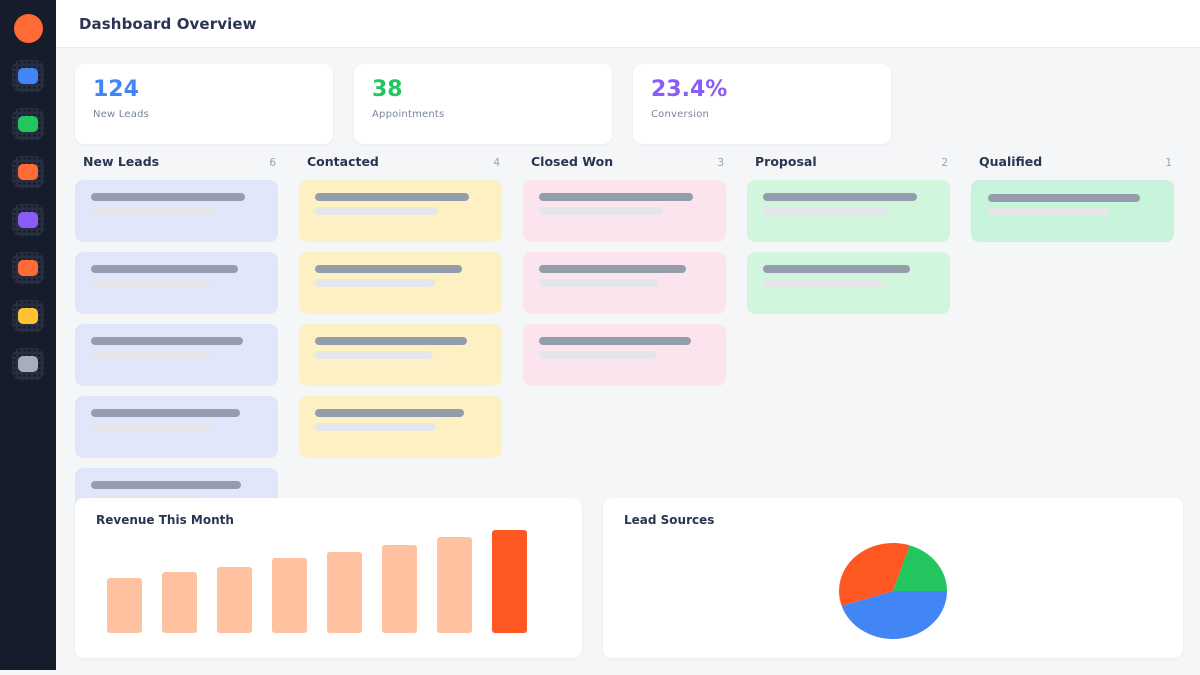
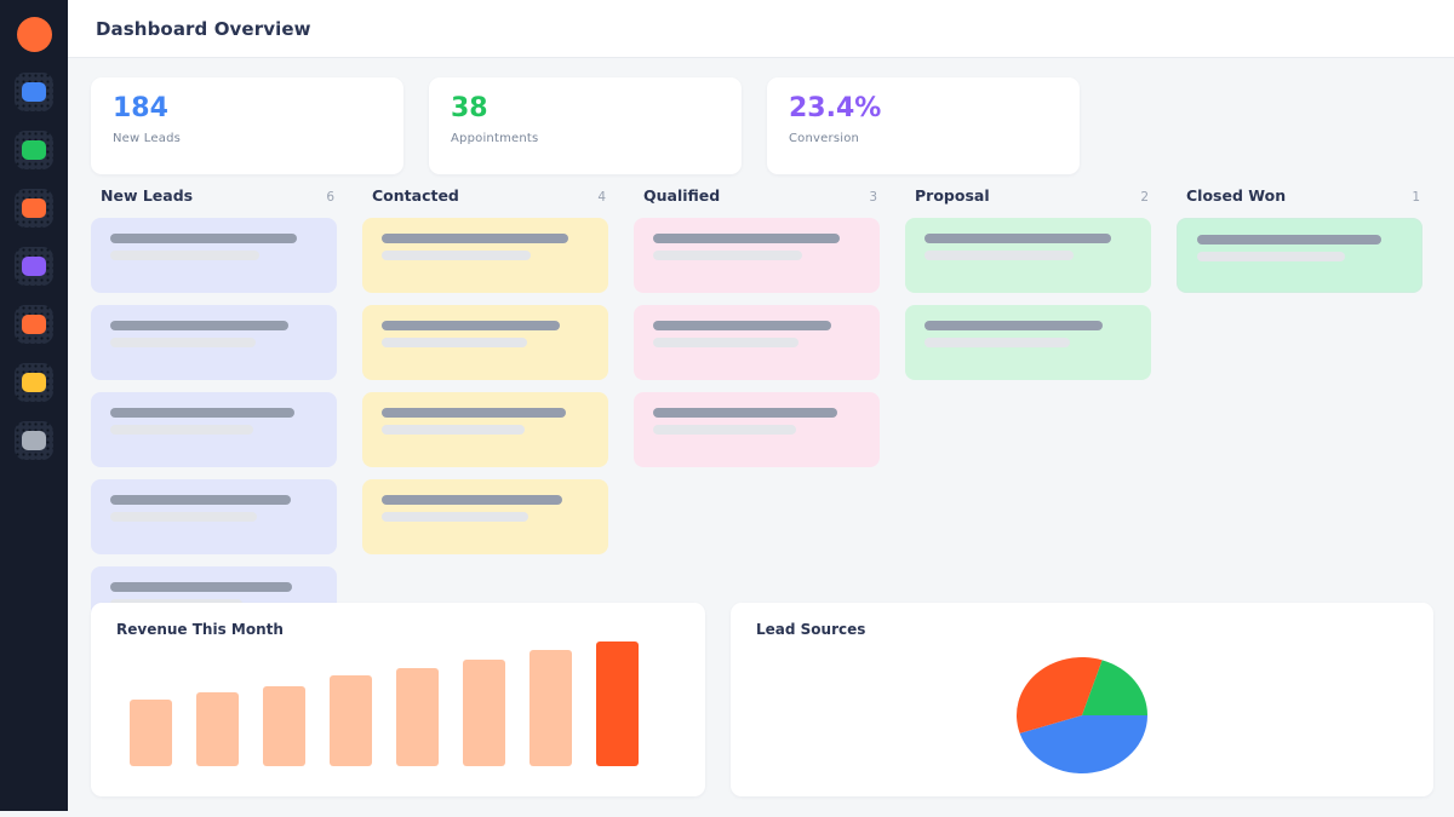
  Dashboard Overview
- 124
+ 184
  New Leads
  38
  Appointments
  23.4%
  Conversion
  New Leads
  6
  Contacted
  4
- Closed Won
+ Qualified
  3
  Proposal
  2
- Qualified
+ Closed Won
  1
  Revenue This Month
  Lead Sources
